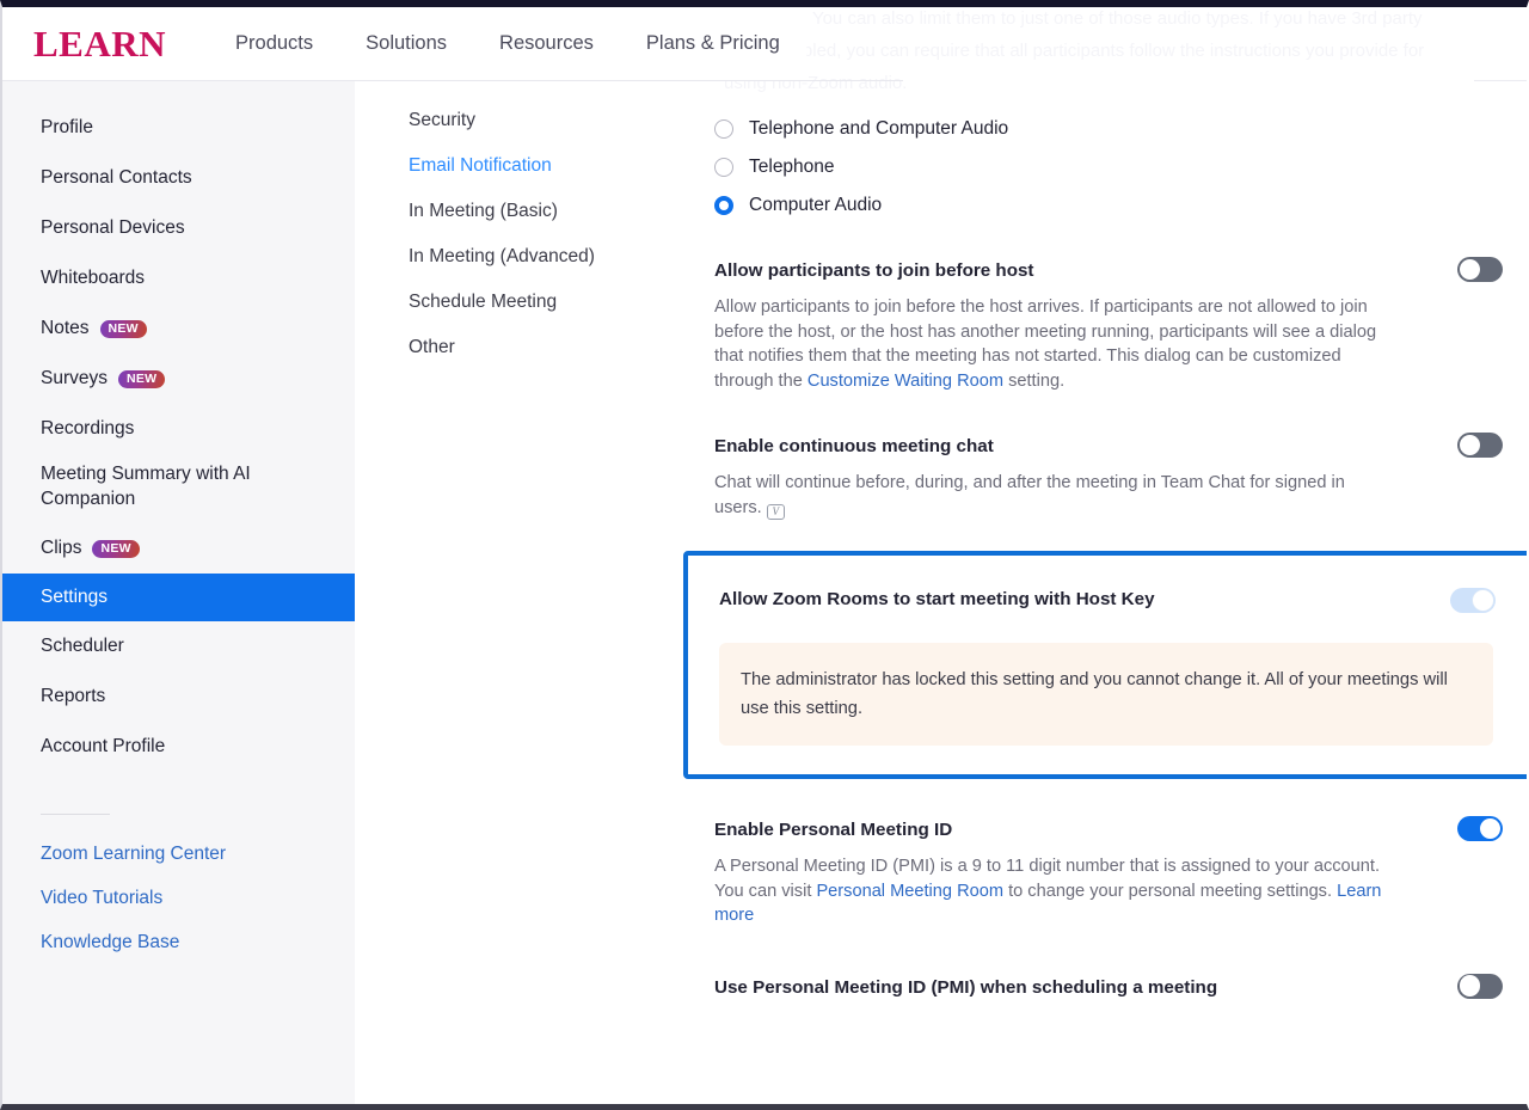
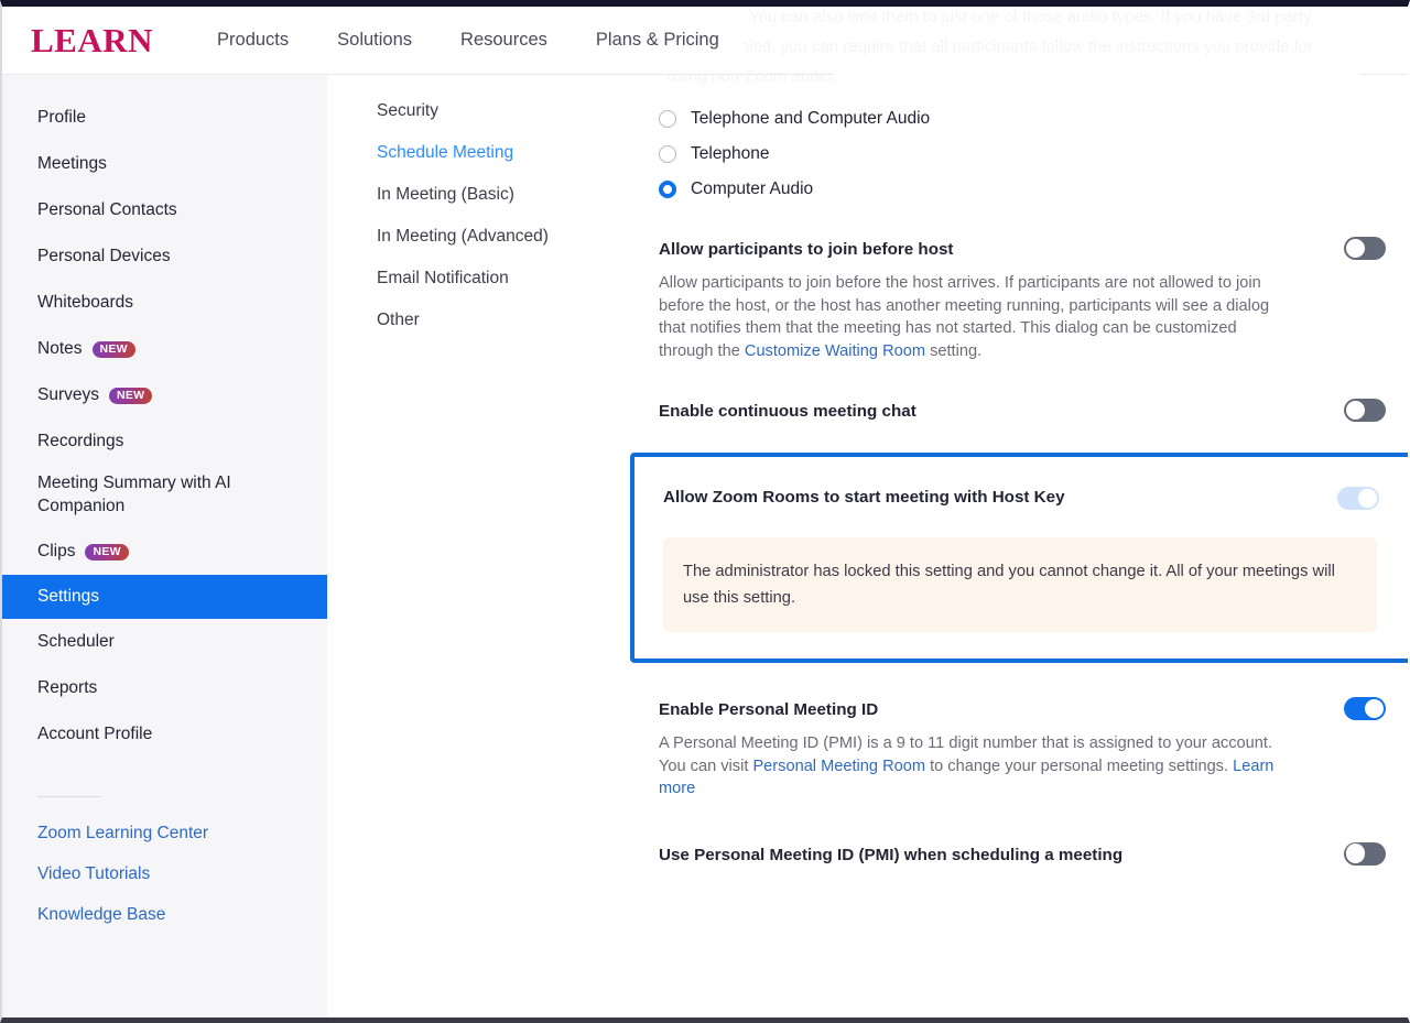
  LEARN
  Products
  Solutions
  Resources
  Plans & Pricing
  Profile
+ Meetings
  Personal Contacts
  Personal Devices
  Whiteboards
  Notes
  NEW
  Surveys
  NEW
  Recordings
  Meeting Summary with AI
  Companion
  Clips
  NEW
  Settings
  Scheduler
  Reports
  Account Profile
  Zoom Learning Center
  Video Tutorials
  Knowledge Base
  Security
- Email Notification
+ Schedule Meeting
  In Meeting (Basic)
  In Meeting (Advanced)
- Schedule Meeting
+ Email Notification
  Other
  Telephone and Computer Audio
  Telephone
  Computer Audio
  Allow participants to join before host
  Allow participants to join before the host arrives. If participants are not allowed to join before the host, or the host has another meeting running, participants will see a dialog that notifies them that the meeting has not started. This dialog can be customized through the Customize Waiting Room setting.
  Enable continuous meeting chat
- Chat will continue before, during, and after the meeting in Team Chat for signed in users. V
  Allow Zoom Rooms to start meeting with Host Key
  The administrator has locked this setting and you cannot change it. All of your meetings will use this setting.
  Enable Personal Meeting ID
  A Personal Meeting ID (PMI) is a 9 to 11 digit number that is assigned to your account. You can visit Personal Meeting Room to change your personal meeting settings. Learn more
  Use Personal Meeting ID (PMI) when scheduling a meeting
